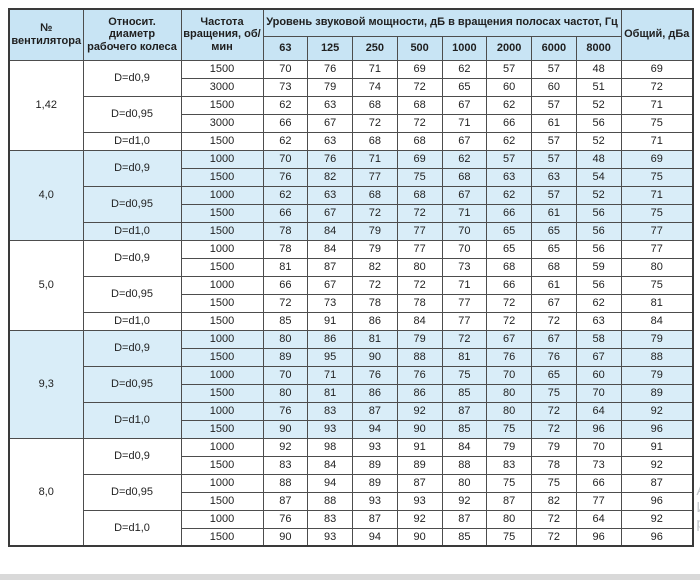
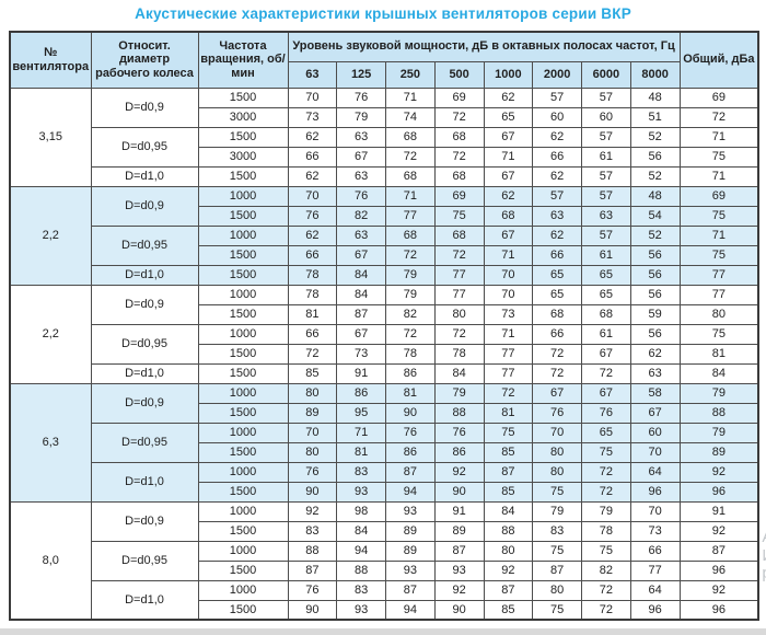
+ Акустические характеристики крышных вентиляторов серии ВКР
- № вентилятора	Относит. диаметр рабочего колеса	Частота вращения, об/мин	Уровень звуковой мощности, дБ в вращения полосах частот, Гц	Общий, дБа
+ № вентилятора	Относит. диаметр рабочего колеса	Частота вращения, об/мин	Уровень звуковой мощности, дБ в октавных полосах частот, Гц	Общий, дБа
  63	125	250	500	1000	2000	6000	8000
- 1,42	D=d0,9	1500	70	76	71	69	62	57	57	48	69
+ 3,15	D=d0,9	1500	70	76	71	69	62	57	57	48	69
  3000	73	79	74	72	65	60	60	51	72
  D=d0,95	1500	62	63	68	68	67	62	57	52	71
  3000	66	67	72	72	71	66	61	56	75
  D=d1,0	1500	62	63	68	68	67	62	57	52	71
- 4,0	D=d0,9	1000	70	76	71	69	62	57	57	48	69
+ 2,2	D=d0,9	1000	70	76	71	69	62	57	57	48	69
  1500	76	82	77	75	68	63	63	54	75
  D=d0,95	1000	62	63	68	68	67	62	57	52	71
  1500	66	67	72	72	71	66	61	56	75
  D=d1,0	1500	78	84	79	77	70	65	65	56	77
- 5,0	D=d0,9	1000	78	84	79	77	70	65	65	56	77
+ 2,2	D=d0,9	1000	78	84	79	77	70	65	65	56	77
  1500	81	87	82	80	73	68	68	59	80
  D=d0,95	1000	66	67	72	72	71	66	61	56	75
  1500	72	73	78	78	77	72	67	62	81
  D=d1,0	1500	85	91	86	84	77	72	72	63	84
- 9,3	D=d0,9	1000	80	86	81	79	72	67	67	58	79
+ 6,3	D=d0,9	1000	80	86	81	79	72	67	67	58	79
  1500	89	95	90	88	81	76	76	67	88
  D=d0,95	1000	70	71	76	76	75	70	65	60	79
  1500	80	81	86	86	85	80	75	70	89
  D=d1,0	1000	76	83	87	92	87	80	72	64	92
  1500	90	93	94	90	85	75	72	96	96
  8,0	D=d0,9	1000	92	98	93	91	84	79	79	70	91
  1500	83	84	89	89	88	83	78	73	92
  D=d0,95	1000	88	94	89	87	80	75	75	66	87
  1500	87	88	93	93	92	87	82	77	96
  D=d1,0	1000	76	83	87	92	87	80	72	64	92
  1500	90	93	94	90	85	75	72	96	96
